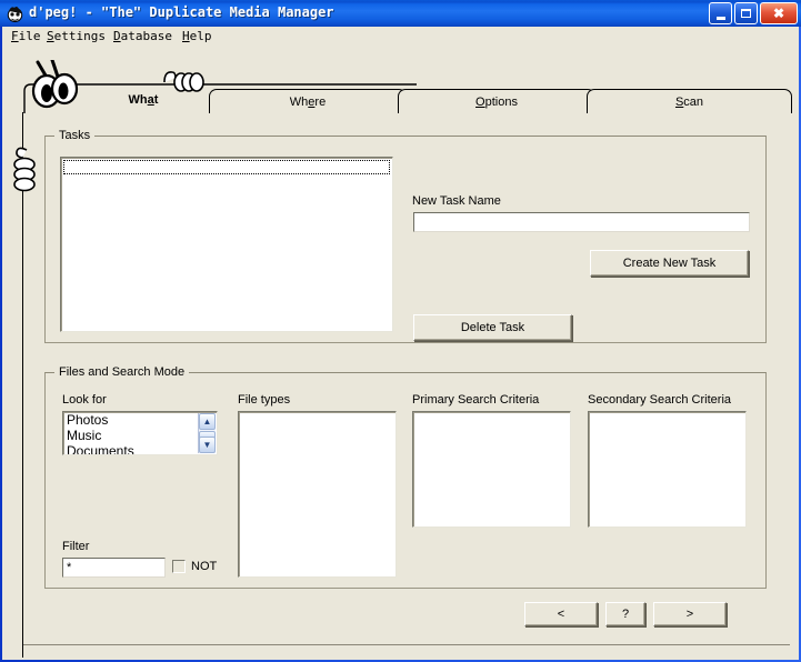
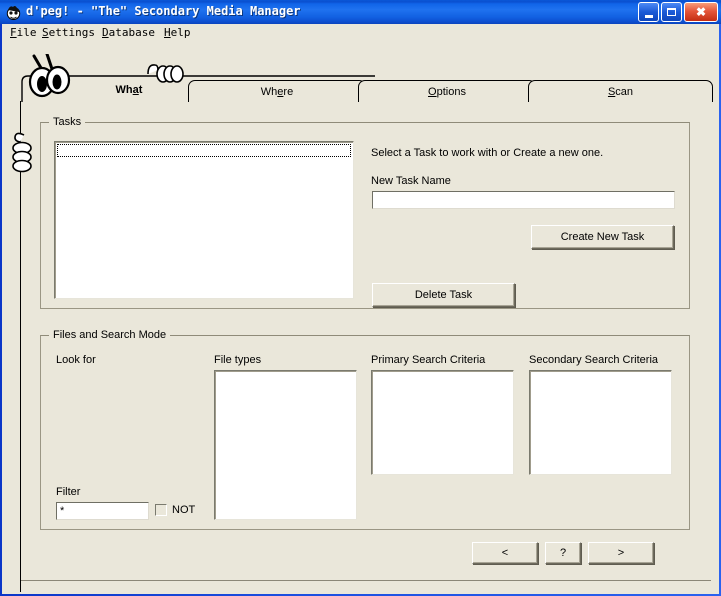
- d'peg! - "The" Duplicate Media Manager
+ d'peg! - "The" Secondary Media Manager
  ✖
  File
  Settings
  Database
  Help
  What
  Where
  Options
  Scan
  Tasks
+ Select a Task to work with or Create a new one.
  New Task Name
  Create New Task
  Delete Task
  Files and Search Mode
  Look for
- Photos
- Music
- Documents
- ▲
- ▼
  Filter
  *
  NOT
  File types
  Primary Search Criteria
  Secondary Search Criteria
  <
  ?
  >
